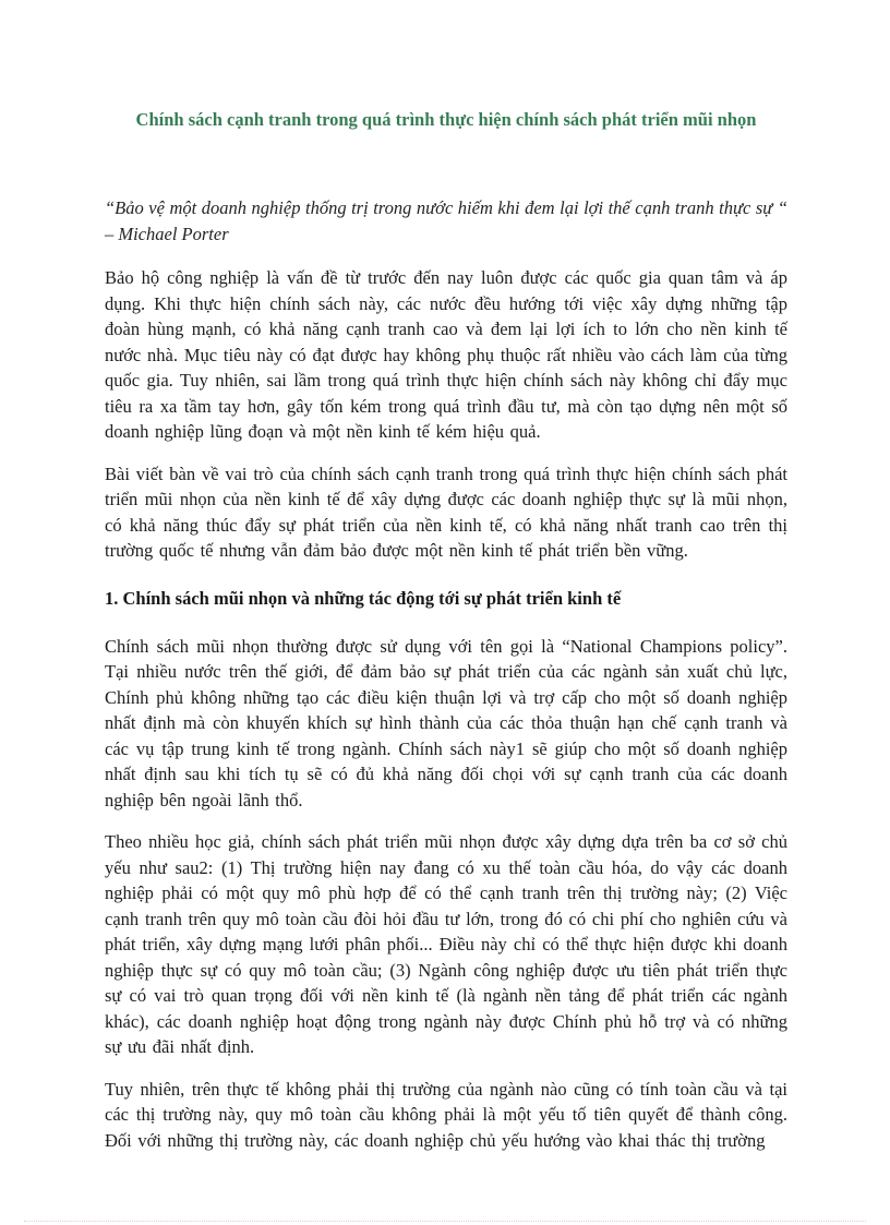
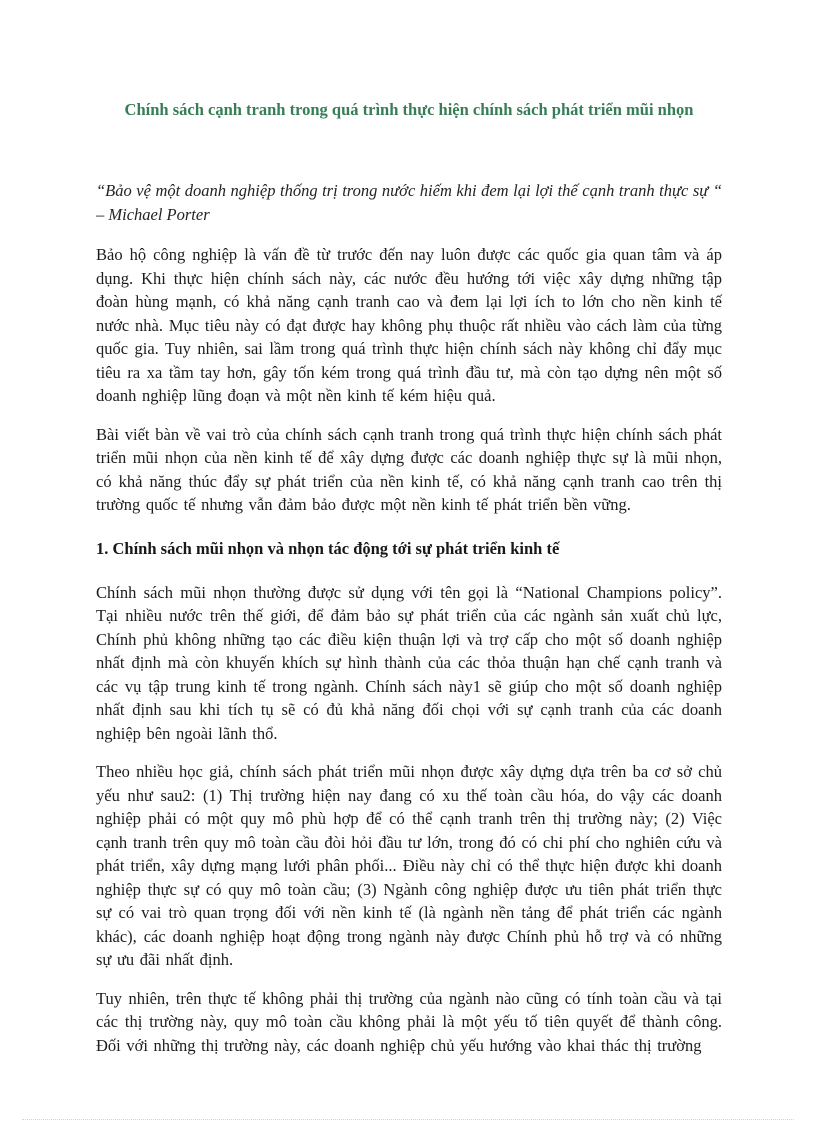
  Chính sách cạnh tranh trong quá trình thực hiện chính sách phát triển mũi nhọn
  “Bảo vệ một doanh nghiệp thống trị trong nước hiếm khi đem lại lợi thế cạnh tranh thực sự “ – Michael Porter
  Bảo hộ công nghiệp là vấn đề từ trước đến nay luôn được các quốc gia quan tâm và áp dụng. Khi thực hiện chính sách này, các nước đều hướng tới việc xây dựng những tập đoàn hùng mạnh, có khả năng cạnh tranh cao và đem lại lợi ích to lớn cho nền kinh tế nước nhà. Mục tiêu này có đạt được hay không phụ thuộc rất nhiều vào cách làm của từng quốc gia. Tuy nhiên, sai lầm trong quá trình thực hiện chính sách này không chỉ đẩy mục tiêu ra xa tầm tay hơn, gây tốn kém trong quá trình đầu tư, mà còn tạo dựng nên một số doanh nghiệp lũng đoạn và một nền kinh tế kém hiệu quả.
- Bài viết bàn về vai trò của chính sách cạnh tranh trong quá trình thực hiện chính sách phát triển mũi nhọn của nền kinh tế để xây dựng được các doanh nghiệp thực sự là mũi nhọn, có khả năng thúc đẩy sự phát triển của nền kinh tế, có khả năng nhất tranh cao trên thị trường quốc tế nhưng vẫn đảm bảo được một nền kinh tế phát triển bền vững.
+ Bài viết bàn về vai trò của chính sách cạnh tranh trong quá trình thực hiện chính sách phát triển mũi nhọn của nền kinh tế để xây dựng được các doanh nghiệp thực sự là mũi nhọn, có khả năng thúc đẩy sự phát triển của nền kinh tế, có khả năng cạnh tranh cao trên thị trường quốc tế nhưng vẫn đảm bảo được một nền kinh tế phát triển bền vững.
- 1. Chính sách mũi nhọn và những tác động tới sự phát triển kinh tế
+ 1. Chính sách mũi nhọn và nhọn tác động tới sự phát triển kinh tế
  Chính sách mũi nhọn thường được sử dụng với tên gọi là “National Champions policy”. Tại nhiều nước trên thế giới, để đảm bảo sự phát triển của các ngành sản xuất chủ lực, Chính phủ không những tạo các điều kiện thuận lợi và trợ cấp cho một số doanh nghiệp nhất định mà còn khuyến khích sự hình thành của các thỏa thuận hạn chế cạnh tranh và các vụ tập trung kinh tế trong ngành. Chính sách này1 sẽ giúp cho một số doanh nghiệp nhất định sau khi tích tụ sẽ có đủ khả năng đối chọi với sự cạnh tranh của các doanh nghiệp bên ngoài lãnh thổ.
  Theo nhiều học giả, chính sách phát triển mũi nhọn được xây dựng dựa trên ba cơ sở chủ yếu như sau2: (1) Thị trường hiện nay đang có xu thế toàn cầu hóa, do vậy các doanh nghiệp phải có một quy mô phù hợp để có thể cạnh tranh trên thị trường này; (2) Việc cạnh tranh trên quy mô toàn cầu đòi hỏi đầu tư lớn, trong đó có chi phí cho nghiên cứu và phát triển, xây dựng mạng lưới phân phối... Điều này chỉ có thể thực hiện được khi doanh nghiệp thực sự có quy mô toàn cầu; (3) Ngành công nghiệp được ưu tiên phát triển thực sự có vai trò quan trọng đối với nền kinh tế (là ngành nền tảng để phát triển các ngành khác), các doanh nghiệp hoạt động trong ngành này được Chính phủ hỗ trợ và có những sự ưu đãi nhất định.
  Tuy nhiên, trên thực tế không phải thị trường của ngành nào cũng có tính toàn cầu và tại các thị trường này, quy mô toàn cầu không phải là một yếu tố tiên quyết để thành công. Đối với những thị trường này, các doanh nghiệp chủ yếu hướng vào khai thác thị trường
